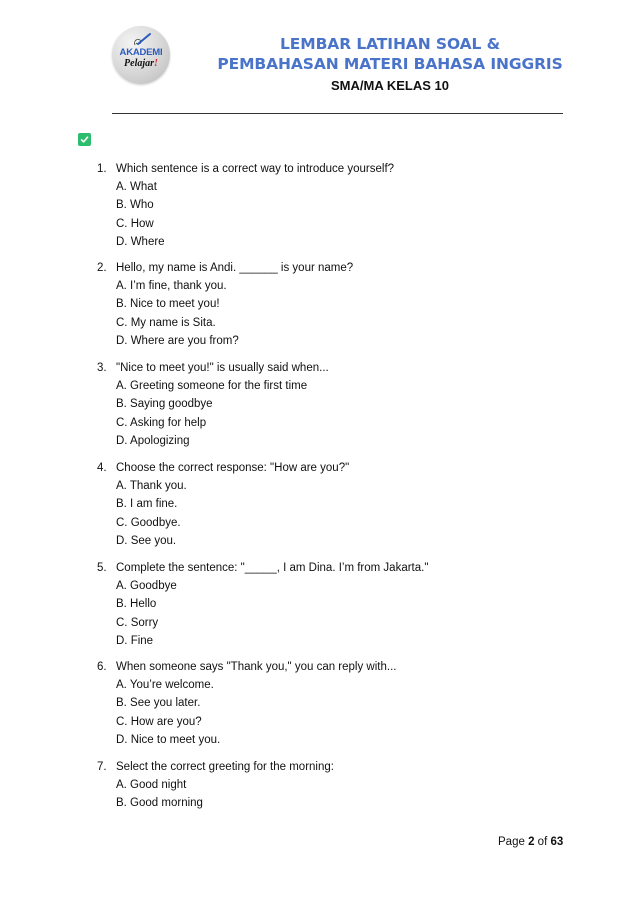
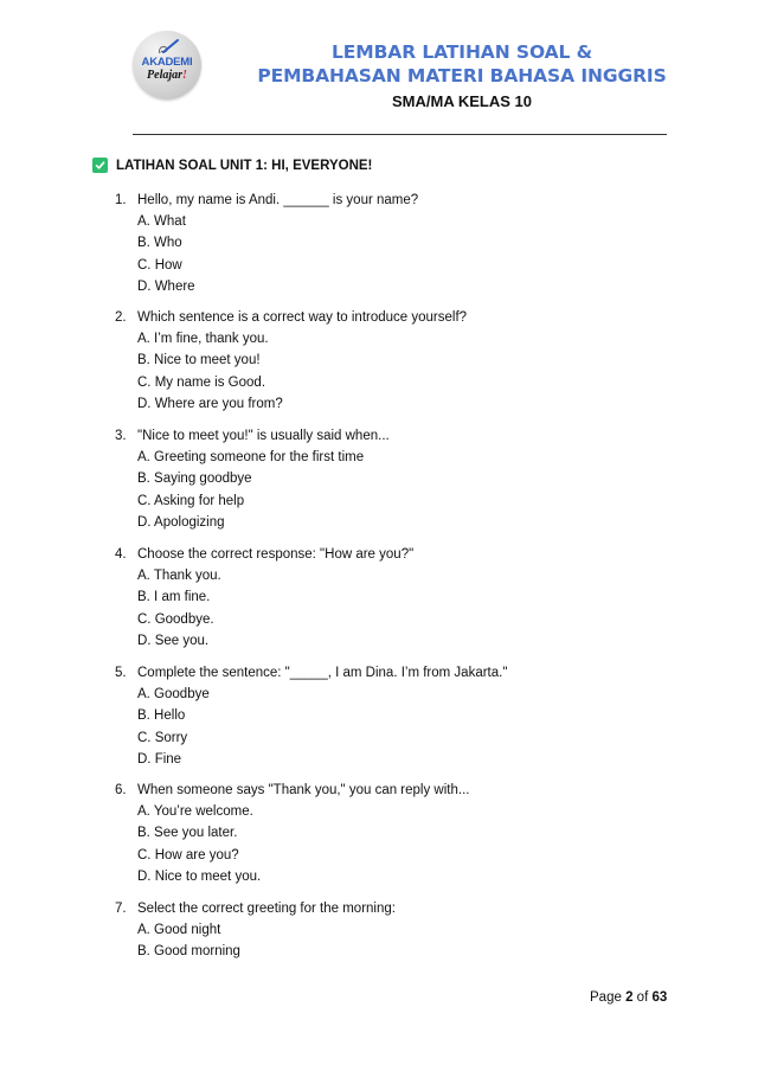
  AKADEMI
  Pelajar!
  LEMBAR LATIHAN SOAL &
  PEMBAHASAN MATERI BAHASA INGGRIS
  SMA/MA KELAS 10
+ LATIHAN SOAL UNIT 1: HI, EVERYONE!
  1.
- Which sentence is a correct way to introduce yourself?
+ Hello, my name is Andi. ______ is your name?
  A. What
  B. Who
  C. How
  D. Where
  2.
- Hello, my name is Andi. ______ is your name?
+ Which sentence is a correct way to introduce yourself?
  A. I’m fine, thank you.
  B. Nice to meet you!
- C. My name is Sita.
+ C. My name is Good.
  D. Where are you from?
  3.
  "Nice to meet you!" is usually said when...
  A. Greeting someone for the first time
  B. Saying goodbye
  C. Asking for help
  D. Apologizing
  4.
  Choose the correct response: "How are you?"
  A. Thank you.
  B. I am fine.
  C. Goodbye.
  D. See you.
  5.
  Complete the sentence: "_____, I am Dina. I’m from Jakarta."
  A. Goodbye
  B. Hello
  C. Sorry
  D. Fine
  6.
  When someone says "Thank you," you can reply with...
  A. You’re welcome.
  B. See you later.
  C. How are you?
  D. Nice to meet you.
  7.
  Select the correct greeting for the morning:
  A. Good night
  B. Good morning
  Page 2 of 63
